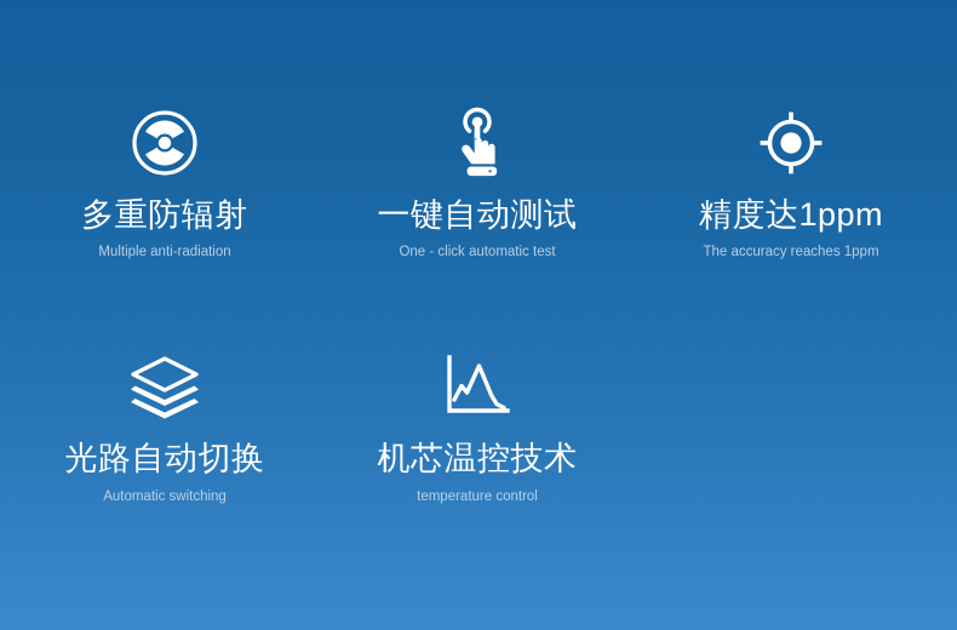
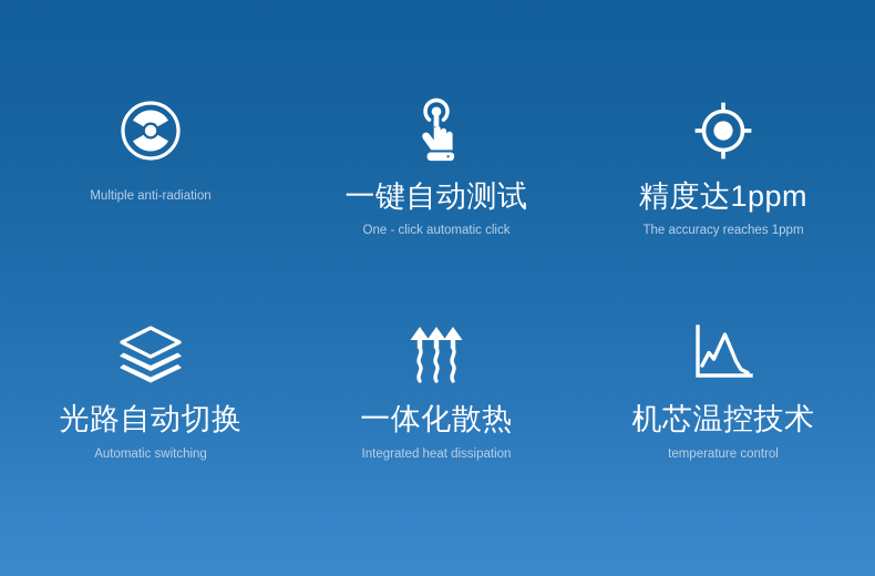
- 多重防辐射
  Multiple anti-radiation
  一键自动测试
- One - click automatic test
+ One - click automatic click
  精度达1ppm
  The accuracy reaches 1ppm
  光路自动切换
  Automatic switching
+ 一体化散热
+ Integrated heat dissipation
  机芯温控技术
  temperature control
